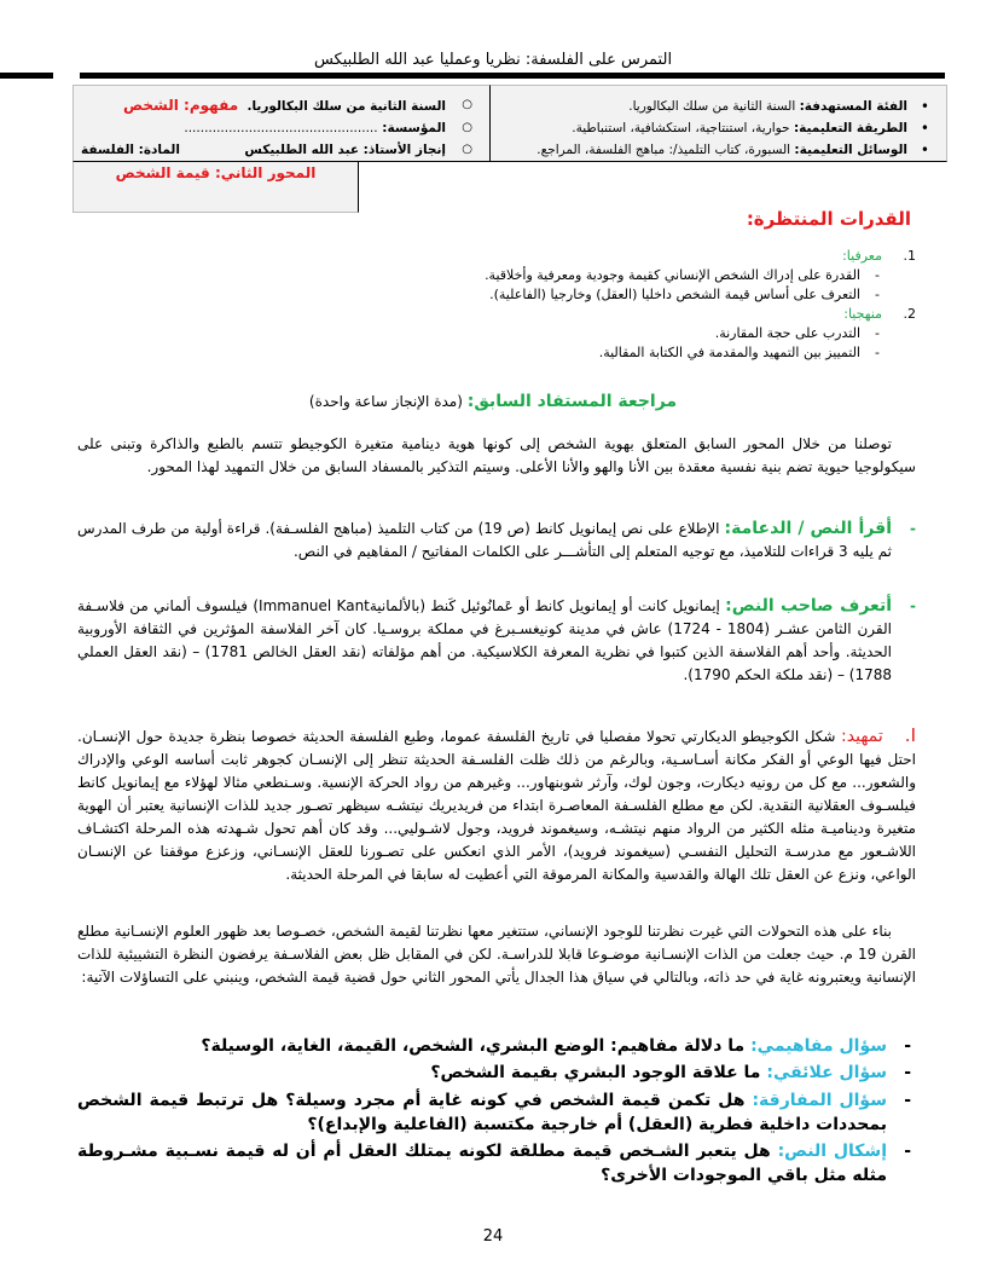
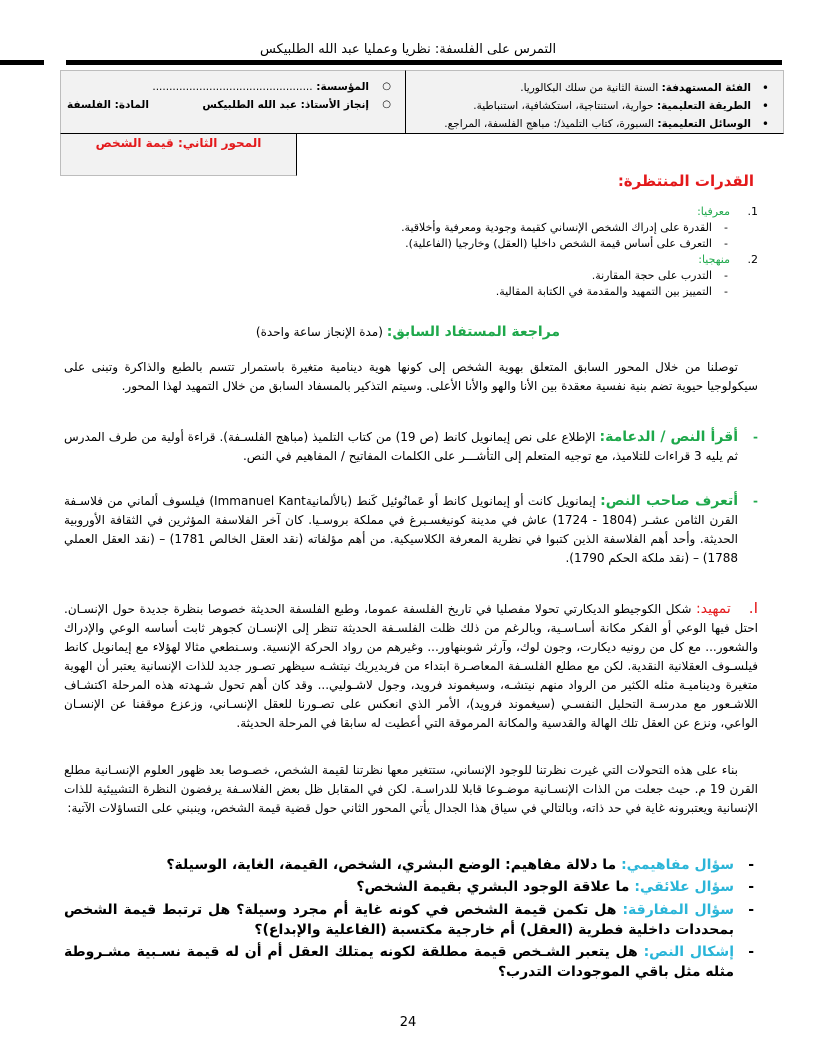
  التمرس على الفلسفة: نظريا وعمليا عبد الله الطلبيكس
  الفئة المستهدفة: السنة الثانية من سلك البكالوريا.
  الطريقة التعليمية: حوارية، استنتاجية، استكشافية، استنباطية.
  الوسائل التعليمية: السبورة، كتاب التلميذ/: مباهج الفلسفة، المراجع.
- السنة الثانية من سلك البكالوريا. مفهوم: الشخص
  المؤسسة: ................................................
  إنجاز الأستاذ: عبد الله الطلبيكس
  المادة: الفلسفة
  المحور الثاني: قيمة الشخص
  القدرات المنتظرة:
  1.معرفيا:
  القدرة على إدراك الشخص الإنساني كقيمة وجودية ومعرفية وأخلاقية.
  التعرف على أساس قيمة الشخص داخليا (العقل) وخارجيا (الفاعلية).
  2.منهجيا:
  التدرب على حجة المقارنة.
  التمييز بين التمهيد والمقدمة في الكتابة المقالية.
  مراجعة المستفاد السابق: (مدة الإنجاز ساعة واحدة)
- توصلنا من خلال المحور السابق المتعلق بهوية الشخص إلى كونها هوية دينامية متغيرة الكوجيطو تتسم بالطبع والذاكرة وتبنى على سيكولوجيا حيوية تضم بنية نفسية معقدة بين الأنا والهو والأنا الأعلى. وسيتم التذكير بالمسفاد السابق من خلال التمهيد لهذا المحور.
+ توصلنا من خلال المحور السابق المتعلق بهوية الشخص إلى كونها هوية دينامية متغيرة باستمرار تتسم بالطبع والذاكرة وتبنى على سيكولوجيا حيوية تضم بنية نفسية معقدة بين الأنا والهو والأنا الأعلى. وسيتم التذكير بالمسفاد السابق من خلال التمهيد لهذا المحور.
  -
  أقرأ النص / الدعامة: الإطلاع على نص إيمانويل كانط (ص 19) من كتاب التلميذ (مباهج الفلسـفة). قراءة أولية من طرف المدرس ثم يليه 3 قراءات للتلاميذ، مع توجيه المتعلم إلى التأشـــر على الكلمات المفاتيح / المفاهيم في النص.
  -
  أتعرف صاحب النص: إيمانويل كانت أو إيمانويل كانط أو عَمانُوئيل كَنط (بالألمانيةImmanuel Kant) فيلسوف ألماني من فلاسـفة القرن الثامن عشـر (1804 - 1724) عاش في مدينة كونيغسـبرغ في مملكة بروسـيا. كان آخر الفلاسفة المؤثرين في الثقافة الأوروبية الحديثة. وأحد أهم الفلاسفة الذين كتبوا في نظرية المعرفة الكلاسيكية. من أهم مؤلفاته (نقد العقل الخالص 1781) – (نقد العقل العملي 1788) – (نقد ملكة الحكم 1790).
  I.تمهيد: شكل الكوجيطو الديكارتي تحولا مفصليا في تاريخ الفلسفة عموما، وطبع الفلسفة الحديثة خصوصا بنظرة جديدة حول الإنسـان. احتل فيها الوعي أو الفكر مكانة أسـاسـية، وبالرغم من ذلك ظلت الفلسـفة الحديثة تنظر إلى الإنسـان كجوهر ثابت أساسه الوعي والإدراك والشعور... مع كل من رونيه ديكارت، وجون لوك، وآرثر شوبنهاور... وغيرهم من رواد الحركة الإنسية. وسـنطعي مثالا لهؤلاء مع إيمانويل كانط فيلسـوف العقلانية النقدية. لكن مع مطلع الفلسـفة المعاصـرة ابتداء من فريديريك نيتشـه سيظهر تصـور جديد للذات الإنسانية يعتبر أن الهوية متغيرة وديناميـة مثله الكثير من الرواد منهم نيتشـه، وسيغموند فرويد، وجول لاشـوليي... وقد كان أهم تحول شـهدته هذه المرحلة اكتشـاف اللاشـعور مع مدرسـة التحليل النفسـي (سيغموند فرويد)، الأمر الذي انعكس على تصـورنا للعقل الإنسـاني، وزعزع موقفنا عن الإنسـان الواعي، ونزع عن العقل تلك الهالة والقدسية والمكانة المرموقة التي أعطيت له سابقا في المرحلة الحديثة.
  بناء على هذه التحولات التي غيرت نظرتنا للوجود الإنساني، ستتغير معها نظرتنا لقيمة الشخص، خصـوصا بعد ظهور العلوم الإنسـانية مطلع القرن 19 م. حيث جعلت من الذات الإنسـانية موضـوعا قابلا للدراسـة. لكن في المقابل ظل بعض الفلاسـفة يرفضون النظرة التشييئية للذات الإنسانية ويعتبرونه غاية في حد ذاته، وبالتالي في سياق هذا الجدال يأتي المحور الثاني حول قضية قيمة الشخص، وينبني على التساؤلات الآتية:
  -
  سؤال مفاهيمي: ما دلالة مفاهيم: الوضع البشري، الشخص، القيمة، الغاية، الوسيلة؟
  -
  سؤال علائقي: ما علاقة الوجود البشري بقيمة الشخص؟
  -
  سؤال المفارقة: هل تكمن قيمة الشخص في كونه غاية أم مجرد وسيلة؟ هل ترتبط قيمة الشخص بمحددات داخلية فطرية (العقل) أم خارجية مكتسبة (الفاعلية والإبداع)؟
  -
- إشكال النص: هل يتعبر الشـخص قيمة مطلقة لكونه يمتلك العقل أم أن له قيمة نسـبية مشـروطة مثله مثل باقي الموجودات الأخرى؟
+ إشكال النص: هل يتعبر الشـخص قيمة مطلقة لكونه يمتلك العقل أم أن له قيمة نسـبية مشـروطة مثله مثل باقي الموجودات التدرب؟
  24
